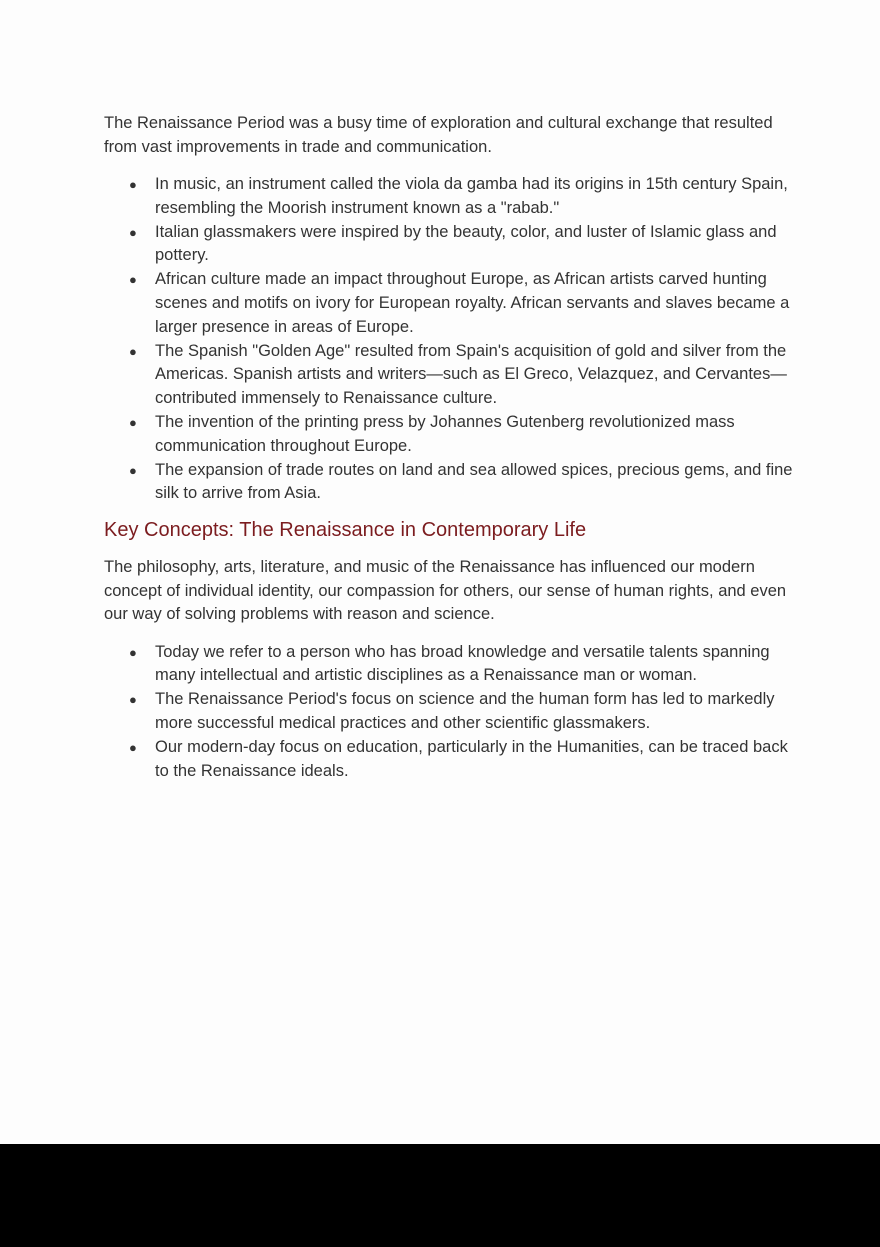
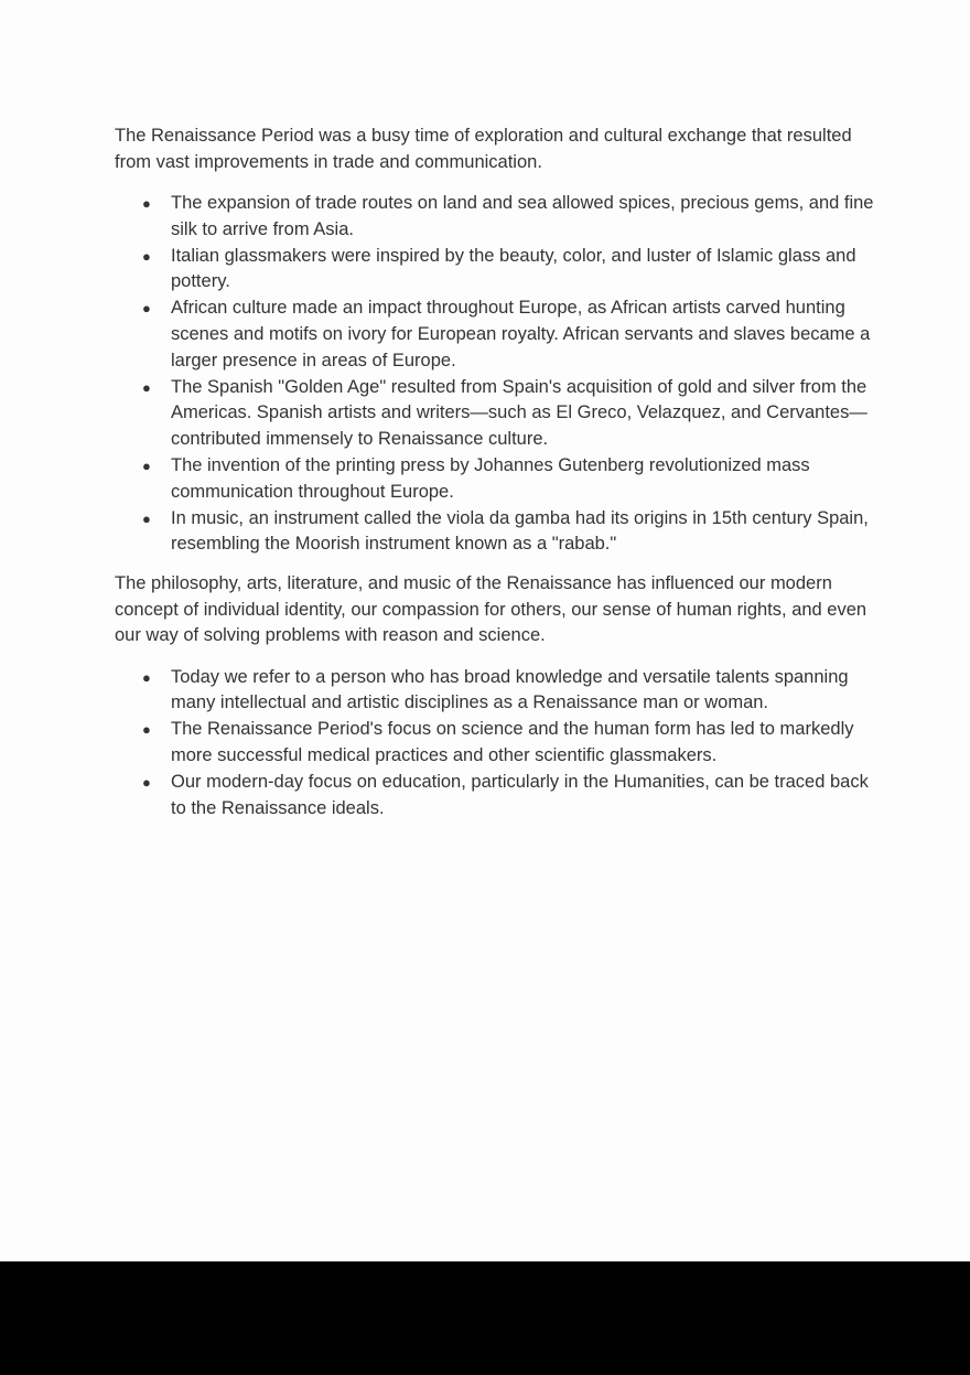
  The Renaissance Period was a busy time of exploration and cultural exchange that resulted from vast improvements in trade and communication.
  ●
- In music, an instrument called the viola da gamba had its origins in 15th century Spain, resembling the Moorish instrument known as a "rabab."
+ The expansion of trade routes on land and sea allowed spices, precious gems, and fine silk to arrive from Asia.
  ●
  Italian glassmakers were inspired by the beauty, color, and luster of Islamic glass and pottery.
  ●
  African culture made an impact throughout Europe, as African artists carved hunting scenes and motifs on ivory for European royalty. African servants and slaves became a larger presence in areas of Europe.
  ●
  The Spanish "Golden Age" resulted from Spain's acquisition of gold and silver from the Americas. Spanish artists and writers—such as El Greco, Velazquez, and Cervantes—contributed immensely to Renaissance culture.
  ●
  The invention of the printing press by Johannes Gutenberg revolutionized mass communication throughout Europe.
  ●
- The expansion of trade routes on land and sea allowed spices, precious gems, and fine silk to arrive from Asia.
+ In music, an instrument called the viola da gamba had its origins in 15th century Spain, resembling the Moorish instrument known as a "rabab."
- Key Concepts: The Renaissance in Contemporary Life
  The philosophy, arts, literature, and music of the Renaissance has influenced our modern concept of individual identity, our compassion for others, our sense of human rights, and even our way of solving problems with reason and science.
  ●
  Today we refer to a person who has broad knowledge and versatile talents spanning many intellectual and artistic disciplines as a Renaissance man or woman.
  ●
  The Renaissance Period's focus on science and the human form has led to markedly more successful medical practices and other scientific glassmakers.
  ●
  Our modern-day focus on education, particularly in the Humanities, can be traced back to the Renaissance ideals.
